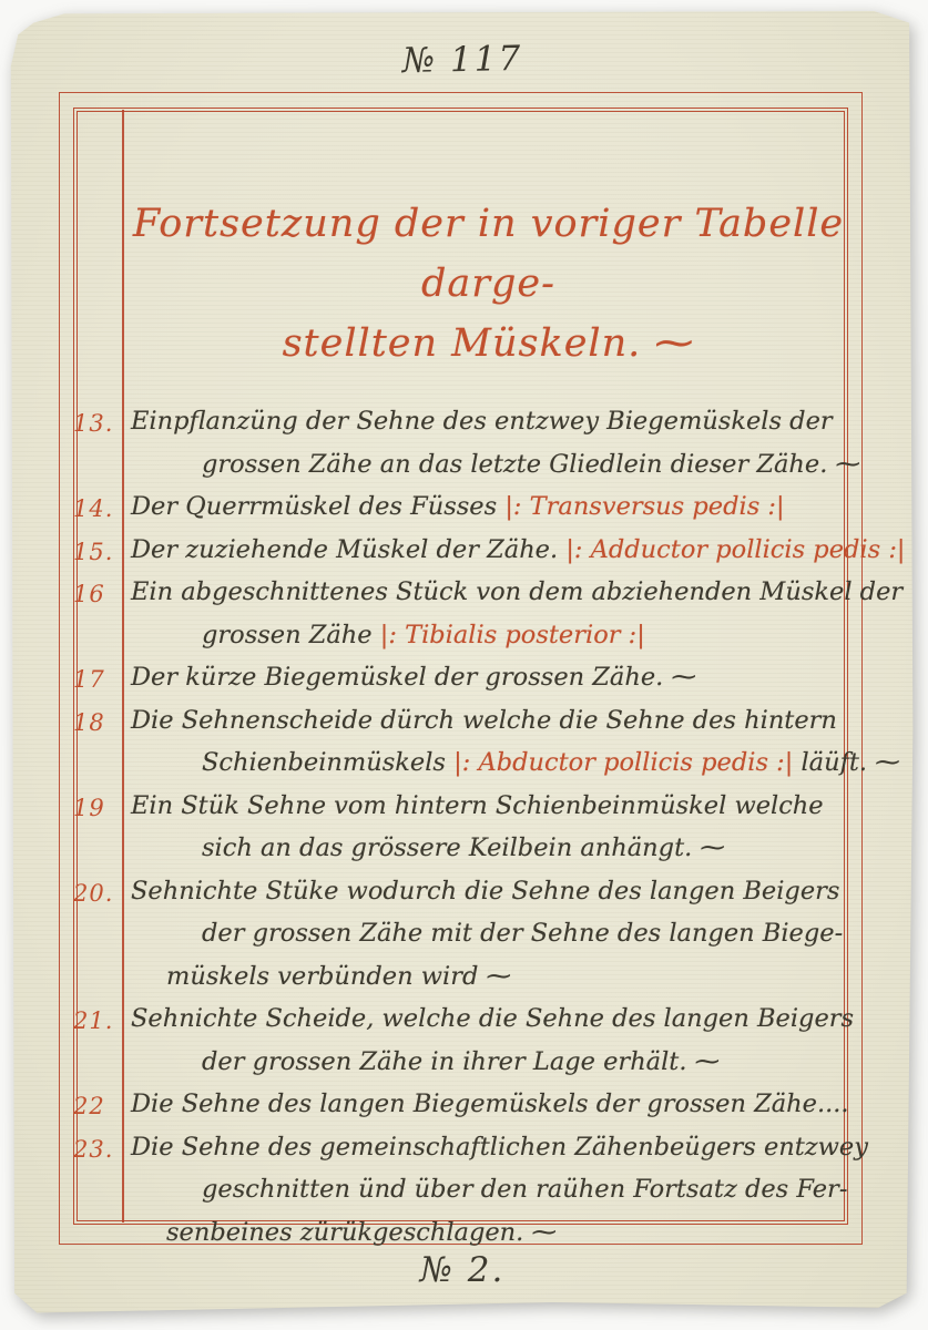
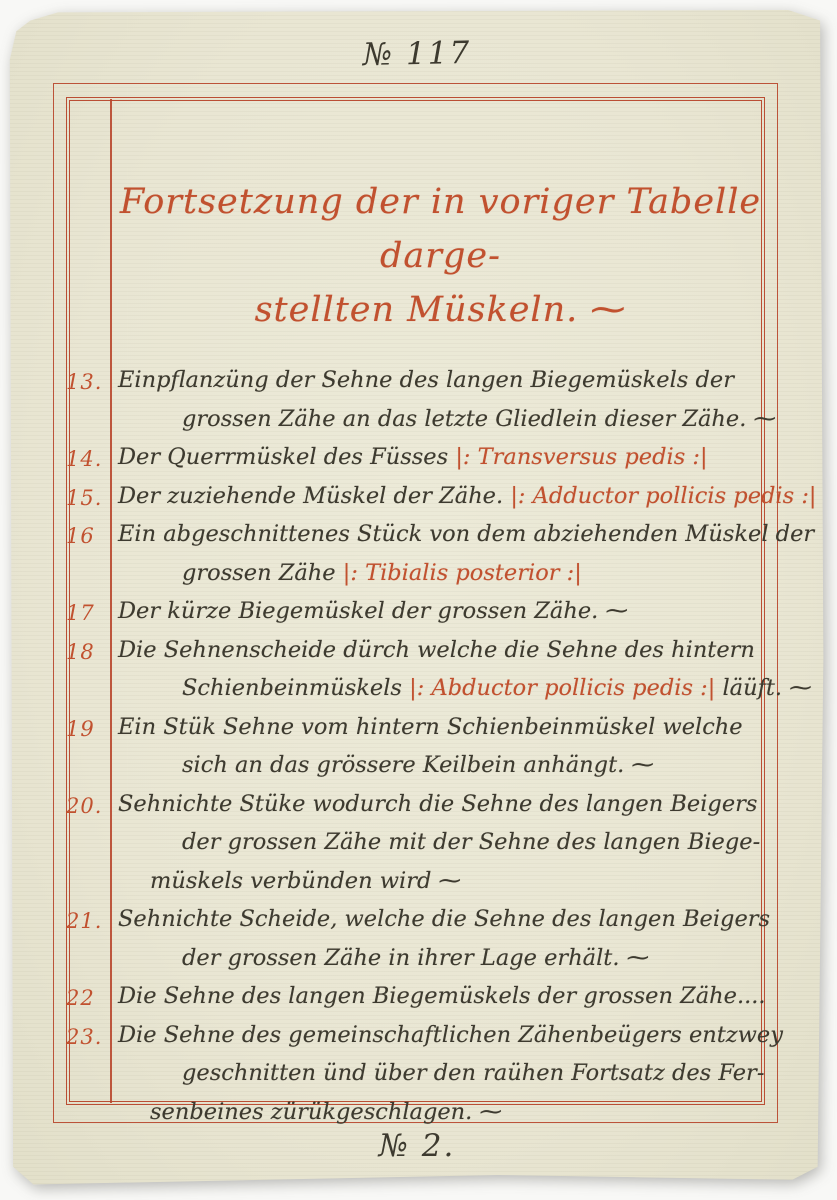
  № 117
  Fortsetzung der in voriger Tabelle darge-
  stellten Müskeln. ⁓
  13.
- Einpflanzüng der Sehne des entzwey Biegemüskels der
+ Einpflanzüng der Sehne des langen Biegemüskels der
  grossen Zähe an das letzte Gliedlein dieser Zähe. ⁓
  14.
  Der Querrmüskel des Füsses |: Transversus pedis :|
  15.
  Der zuziehende Müskel der Zähe. |: Adductor pollicis pedis :|
  16
  Ein abgeschnittenes Stück von dem abziehenden Müskel der
  grossen Zähe |: Tibialis posterior :|
  17
  Der kürze Biegemüskel der grossen Zähe. ⁓
  18
  Die Sehnenscheide dürch welche die Sehne des hintern
  Schienbeinmüskels |: Abductor pollicis pedis :| läüft. ⁓
  19
  Ein Stük Sehne vom hintern Schienbeinmüskel welche
  sich an das grössere Keilbein anhängt. ⁓
  20.
  Sehnichte Stüke wodurch die Sehne des langen Beigers
  der grossen Zähe mit der Sehne des langen Biege-
  müskels verbünden wird ⁓
  21.
  Sehnichte Scheide, welche die Sehne des langen Beigers
  der grossen Zähe in ihrer Lage erhält. ⁓
  22
  Die Sehne des langen Biegemüskels der grossen Zähe....
  23.
  Die Sehne des gemeinschaftlichen Zähenbeügers entzwey
  geschnitten ünd über den raühen Fortsatz des Fer-
  senbeines zürükgeschlagen. ⁓
  № 2.
